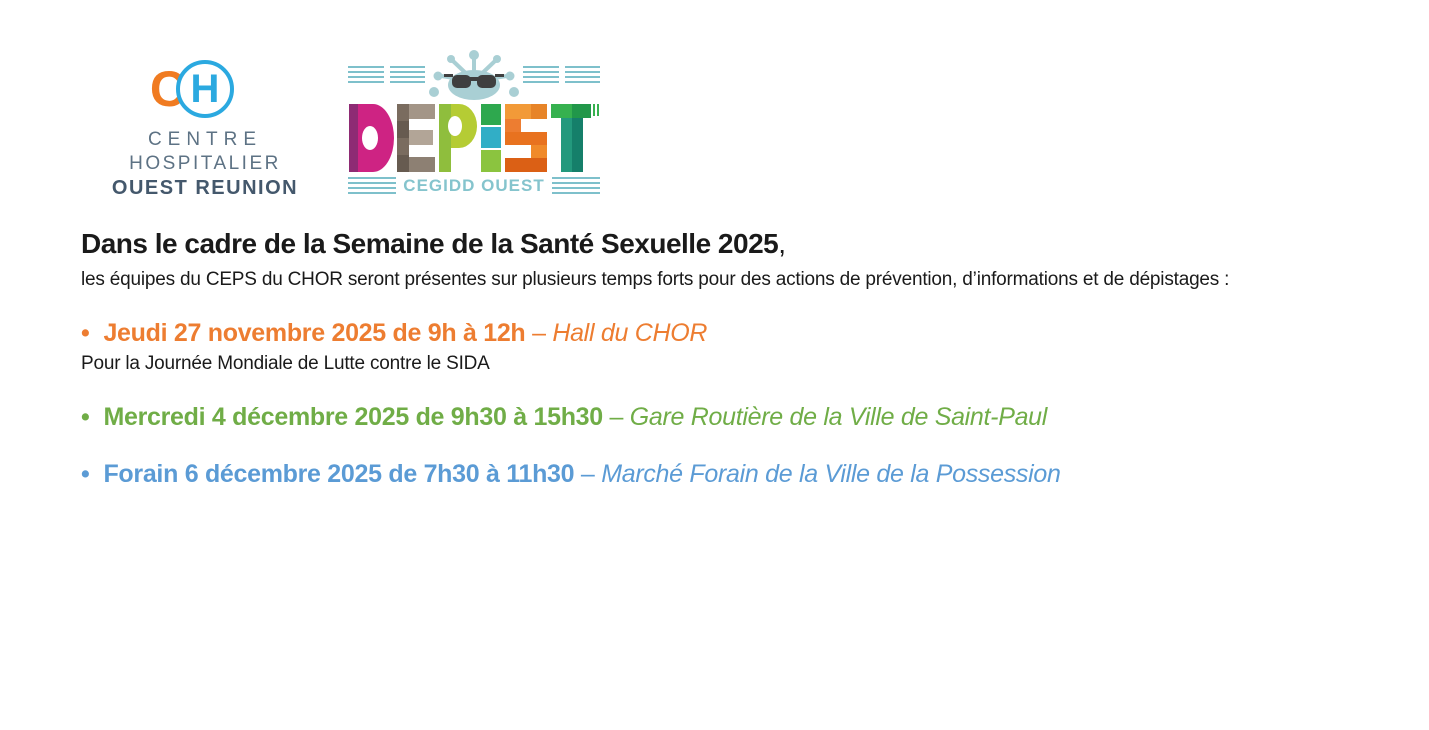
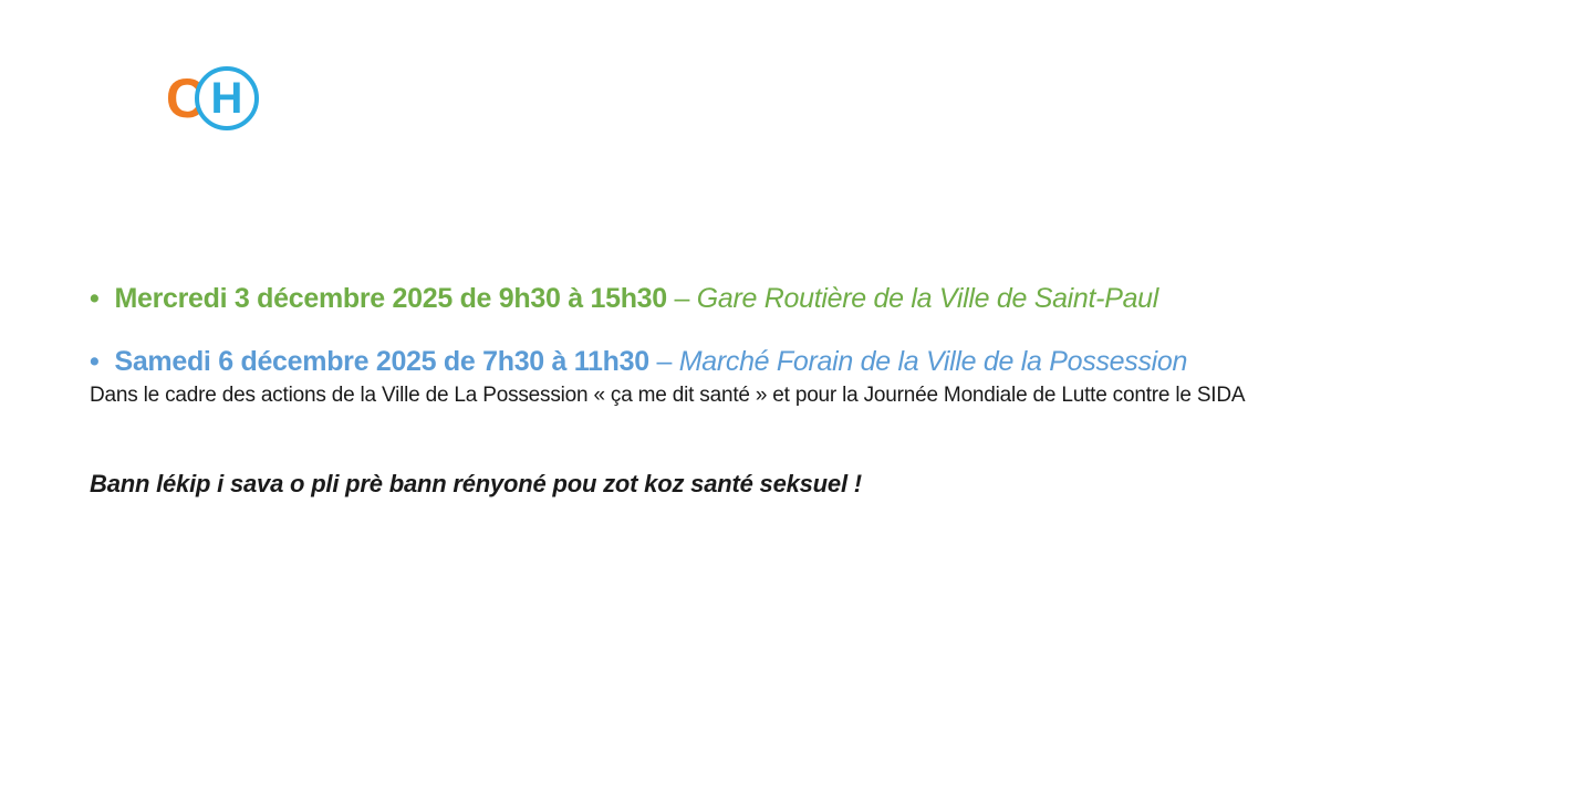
  C
  H
  R
- CENTRE
- HOSPITALIER
- OUEST REUNION
- CEGIDD OUEST
- Dans le cadre de la Semaine de la Santé Sexuelle 2025,
- les équipes du CEPS du CHOR seront présentes sur plusieurs temps forts pour des actions de prévention, d’informations et de dépistages :
- • Jeudi 27 novembre 2025 de 9h à 12h – Hall du CHOR
- Pour la Journée Mondiale de Lutte contre le SIDA
- • Mercredi 4 décembre 2025 de 9h30 à 15h30 – Gare Routière de la Ville de Saint-Paul
+ • Mercredi 3 décembre 2025 de 9h30 à 15h30 – Gare Routière de la Ville de Saint-Paul
- • Forain 6 décembre 2025 de 7h30 à 11h30 – Marché Forain de la Ville de la Possession
+ • Samedi 6 décembre 2025 de 7h30 à 11h30 – Marché Forain de la Ville de la Possession
+ Dans le cadre des actions de la Ville de La Possession « ça me dit santé » et pour la Journée Mondiale de Lutte contre le SIDA
+ Bann lékip i sava o pli prè bann rényoné pou zot koz santé seksuel !
